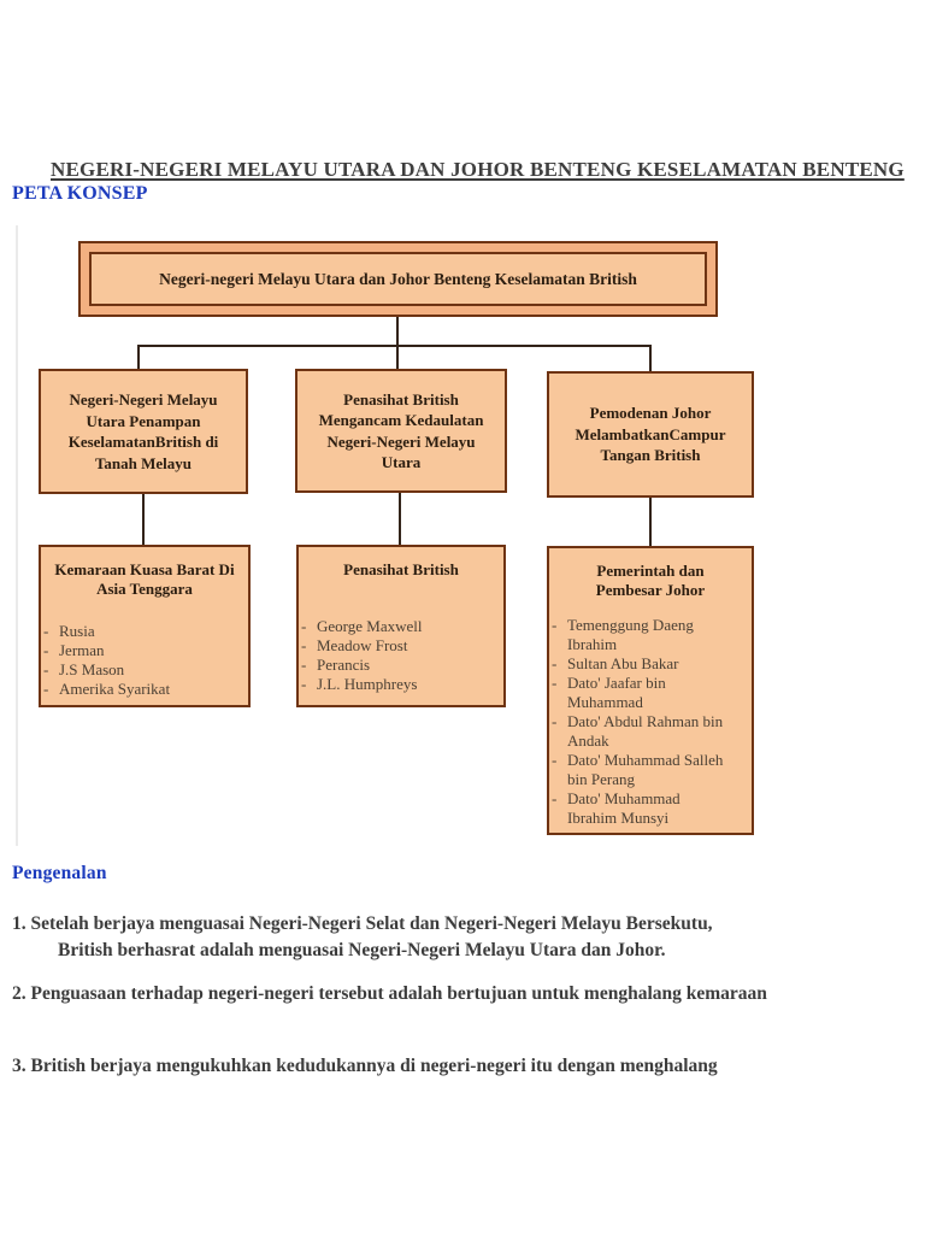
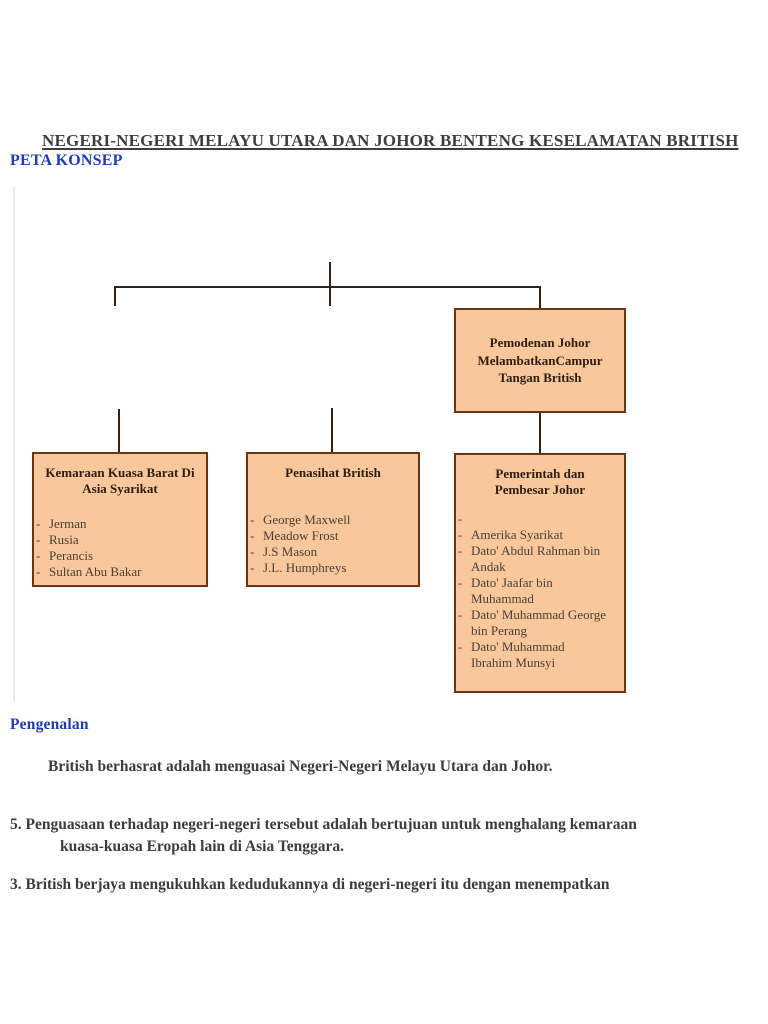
- NEGERI-NEGERI MELAYU UTARA DAN JOHOR BENTENG KESELAMATAN BENTENG
+ NEGERI-NEGERI MELAYU UTARA DAN JOHOR BENTENG KESELAMATAN BRITISH
  PETA KONSEP
- Negeri-negeri Melayu Utara dan Johor Benteng Keselamatan British
- Negeri-Negeri Melayu Utara Penampan KeselamatanBritish di Tanah Melayu
- Penasihat British Mengancam Kedaulatan Negeri-Negeri Melayu Utara
  Pemodenan Johor MelambatkanCampur Tangan British
- Kemaraan Kuasa Barat Di Asia Tenggara
+ Kemaraan Kuasa Barat Di Asia Syarikat
  -
- Rusia
+ Jerman
  -
- Jerman
+ Rusia
  -
- J.S Mason
+ Perancis
  -
- Amerika Syarikat
+ Sultan Abu Bakar
  Penasihat British
  -
  George Maxwell
  -
  Meadow Frost
  -
- Perancis
+ J.S Mason
  -
  J.L. Humphreys
  Pemerintah dan Pembesar Johor
  -
- Temenggung Daeng Ibrahim
  -
- Sultan Abu Bakar
+ Amerika Syarikat
  -
- Dato' Jaafar bin Muhammad
+ Dato' Abdul Rahman bin Andak
  -
- Dato' Abdul Rahman bin Andak
+ Dato' Jaafar bin Muhammad
  -
- Dato' Muhammad Salleh bin Perang
+ Dato' Muhammad George bin Perang
  -
  Dato' Muhammad Ibrahim Munsyi
  Pengenalan
- 1. Setelah berjaya menguasai Negeri-Negeri Selat dan Negeri-Negeri Melayu Bersekutu,
  British berhasrat adalah menguasai Negeri-Negeri Melayu Utara dan Johor.
- 2. Penguasaan terhadap negeri-negeri tersebut adalah bertujuan untuk menghalang kemaraan
+ 5. Penguasaan terhadap negeri-negeri tersebut adalah bertujuan untuk menghalang kemaraan
+ kuasa-kuasa Eropah lain di Asia Tenggara.
- 3. British berjaya mengukuhkan kedudukannya di negeri-negeri itu dengan menghalang
+ 3. British berjaya mengukuhkan kedudukannya di negeri-negeri itu dengan menempatkan
